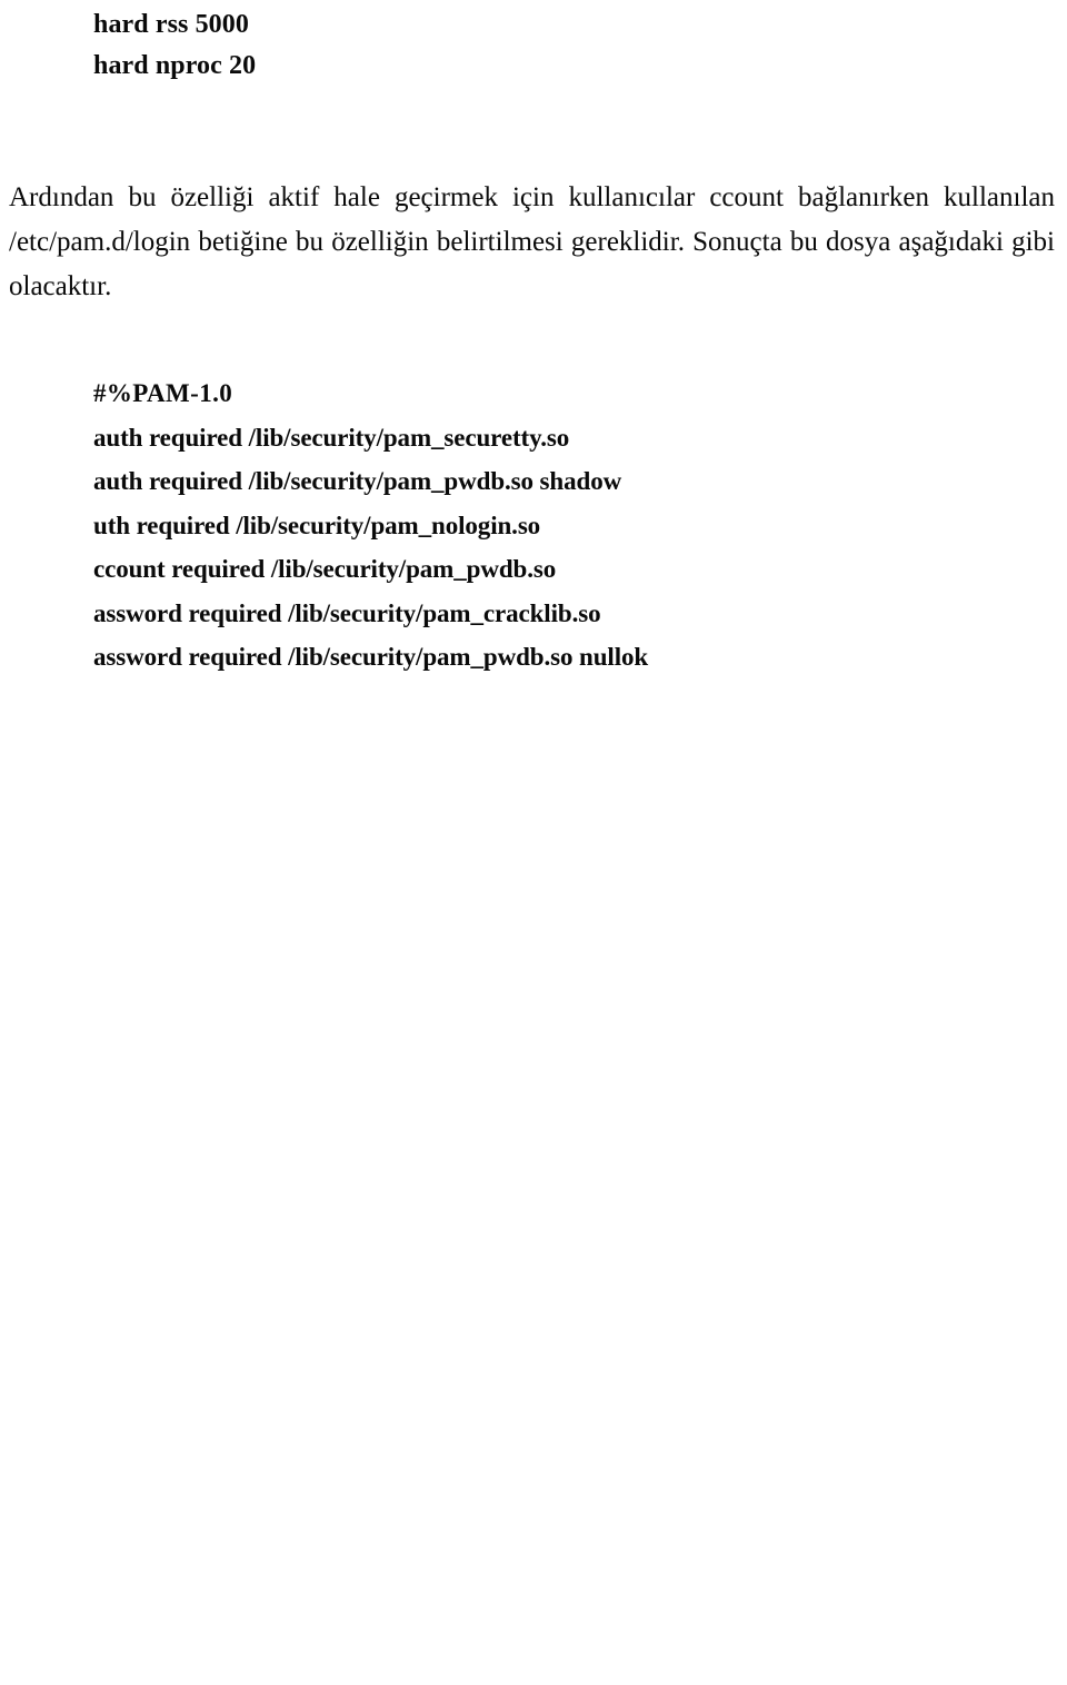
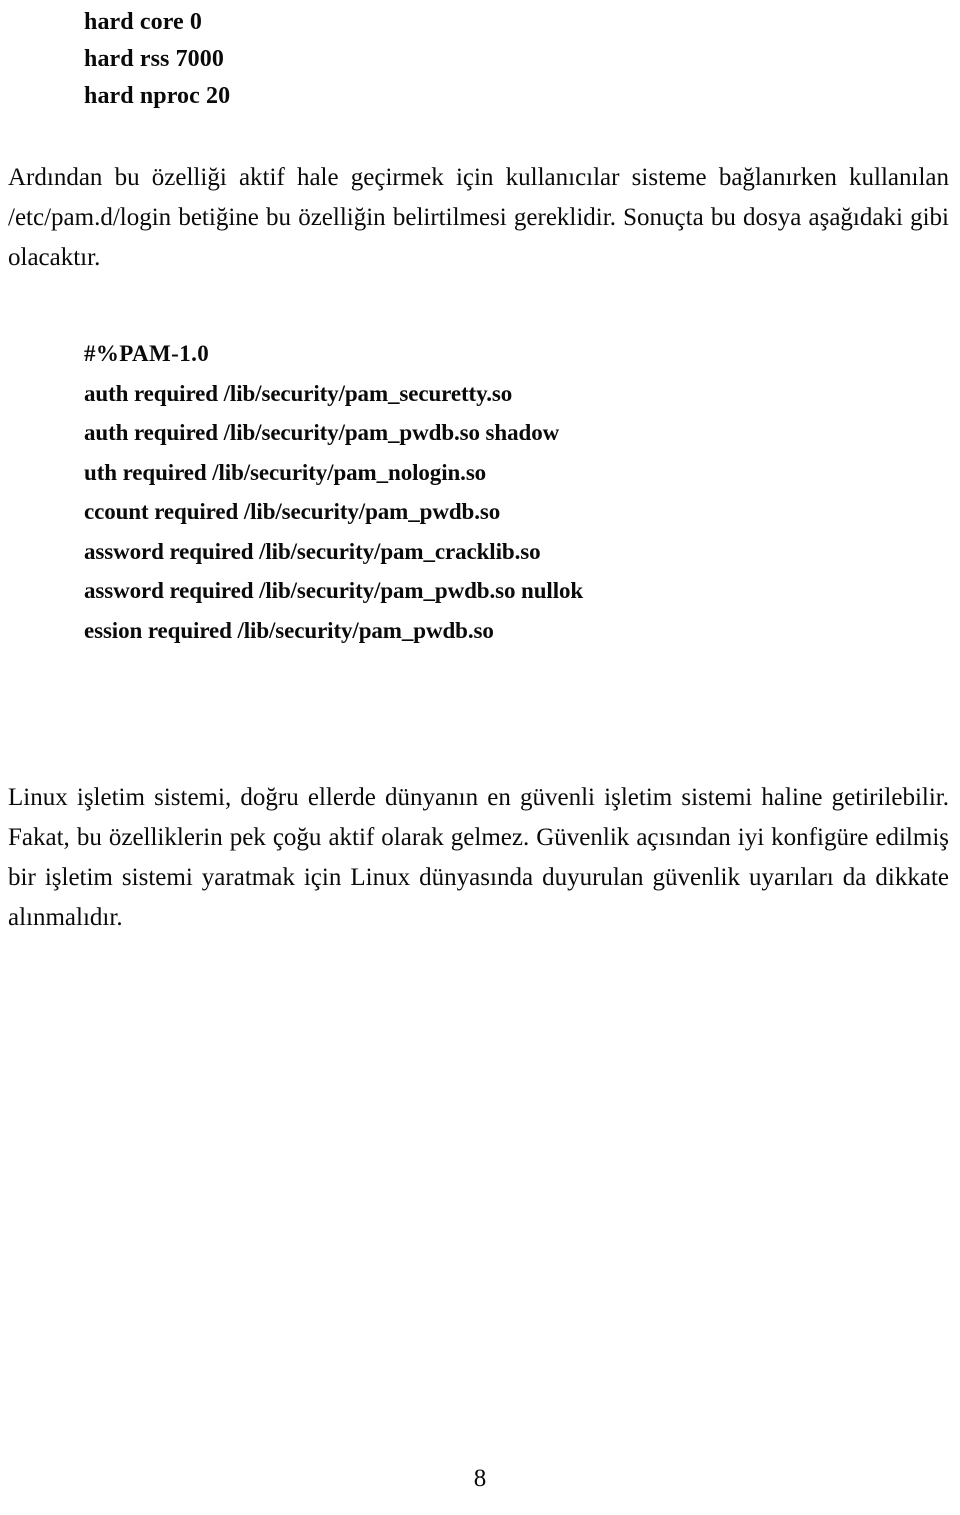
+ hard core 0
- hard rss 5000
+ hard rss 7000
  hard nproc 20
- Ardından bu özelliği aktif hale geçirmek için kullanıcılar ccount bağlanırken kullanılan /etc/pam.d/login betiğine bu özelliğin belirtilmesi gereklidir. Sonuçta bu dosya aşağıdaki gibi olacaktır.
+ Ardından bu özelliği aktif hale geçirmek için kullanıcılar sisteme bağlanırken kullanılan /etc/pam.d/login betiğine bu özelliğin belirtilmesi gereklidir. Sonuçta bu dosya aşağıdaki gibi olacaktır.
  #%PAM-1.0
  auth required /lib/security/pam_securetty.so
  auth required /lib/security/pam_pwdb.so shadow
  uth required /lib/security/pam_nologin.so
  ccount required /lib/security/pam_pwdb.so
  assword required /lib/security/pam_cracklib.so
  assword required /lib/security/pam_pwdb.so nullok
+ ession required /lib/security/pam_pwdb.so
+ Linux işletim sistemi, doğru ellerde dünyanın en güvenli işletim sistemi haline getirilebilir. Fakat, bu özelliklerin pek çoğu aktif olarak gelmez. Güvenlik açısından iyi konfigüre edilmiş bir işletim sistemi yaratmak için Linux dünyasında duyurulan güvenlik uyarıları da dikkate alınmalıdır.
+ 8
